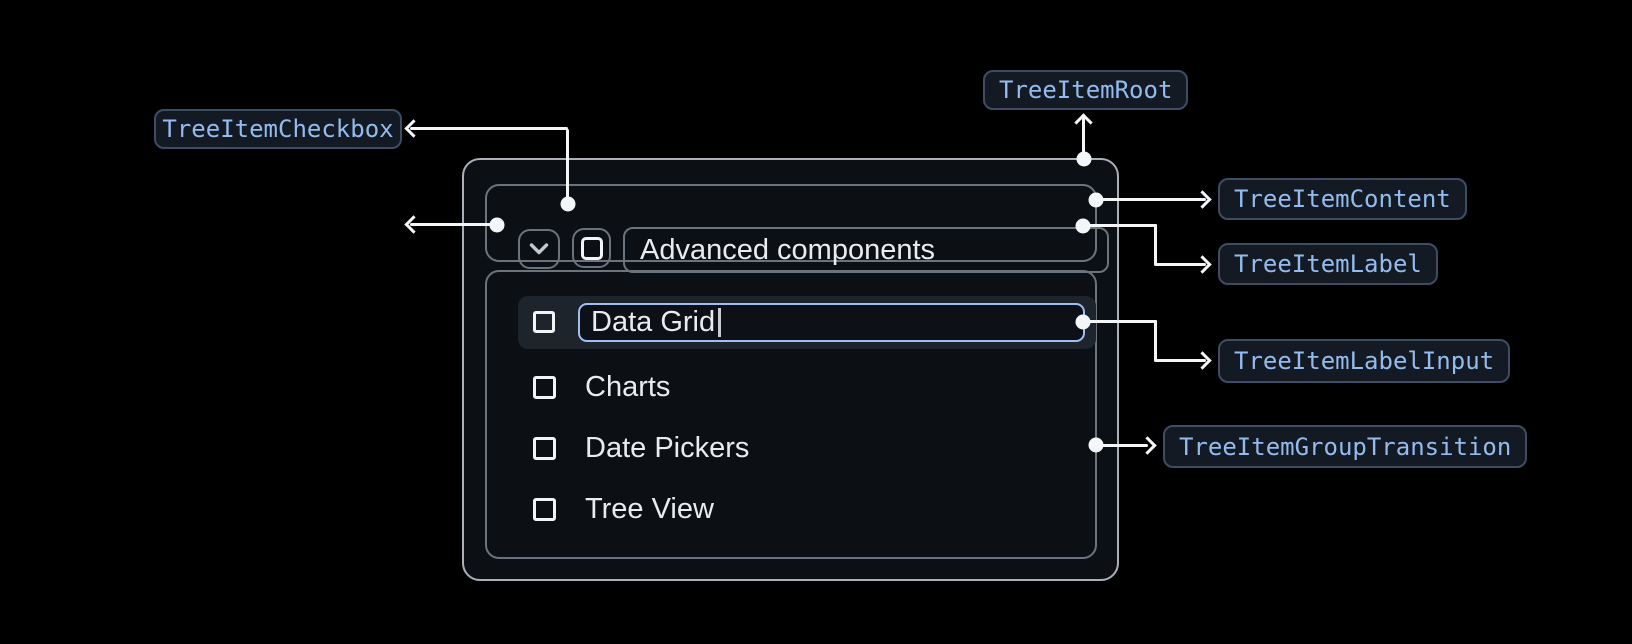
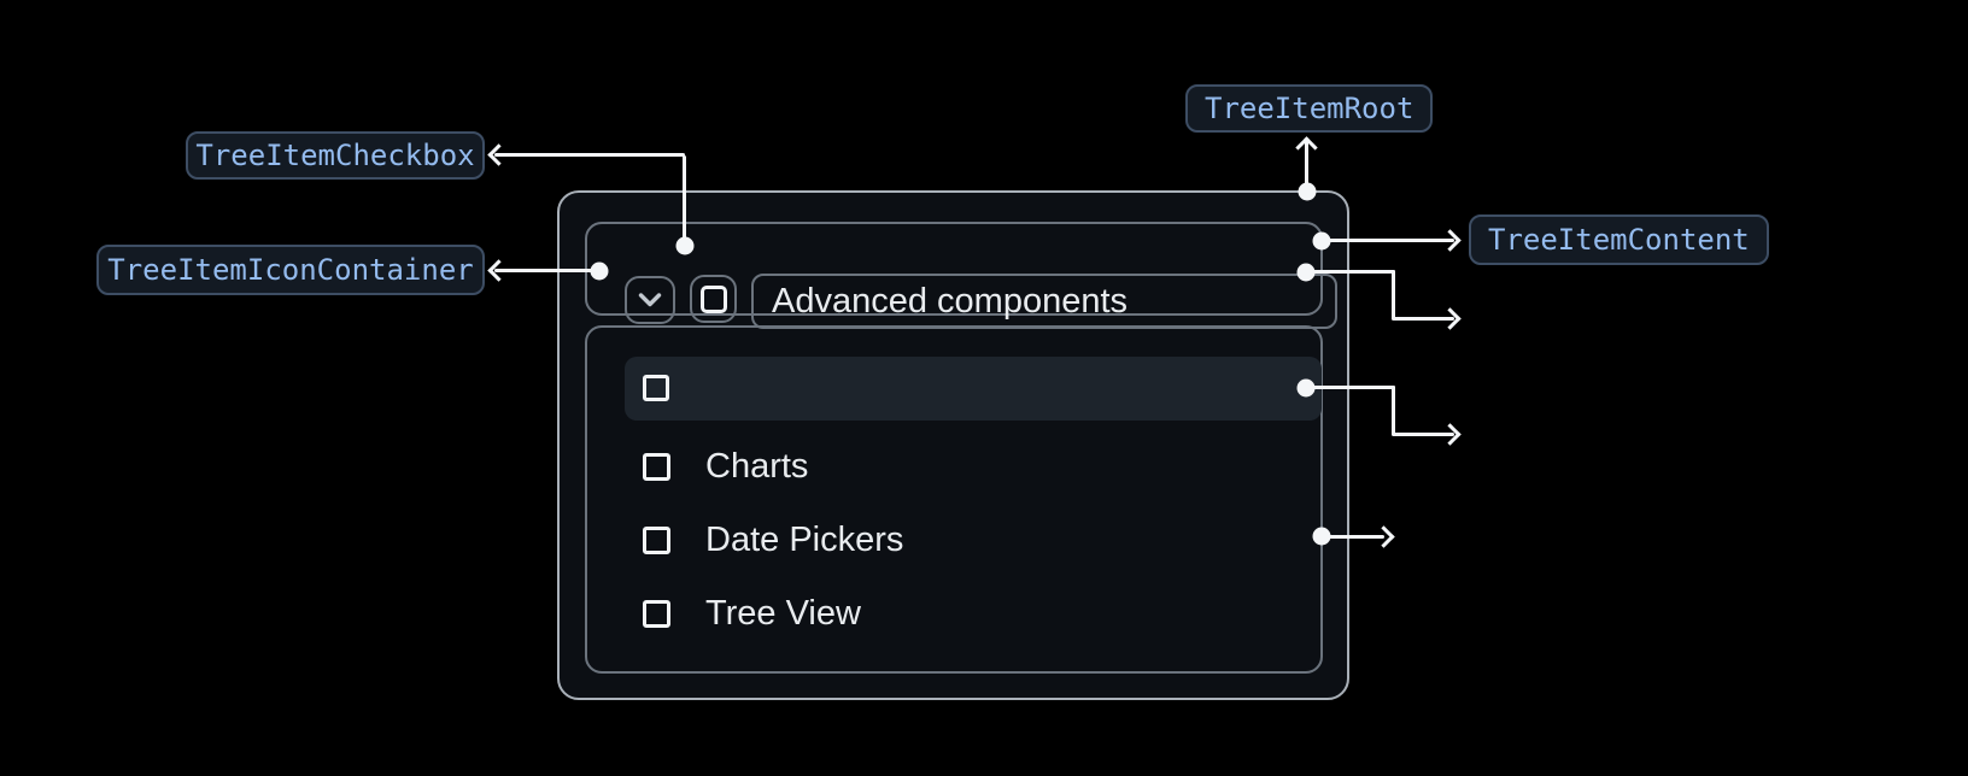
  TreeItemRoot
  TreeItemCheckbox
+ TreeItemIconContainer
  TreeItemContent
- TreeItemLabel
- TreeItemLabelInput
- TreeItemGroupTransition
  Advanced components
- Data Grid
  Charts
  Date Pickers
  Tree View
